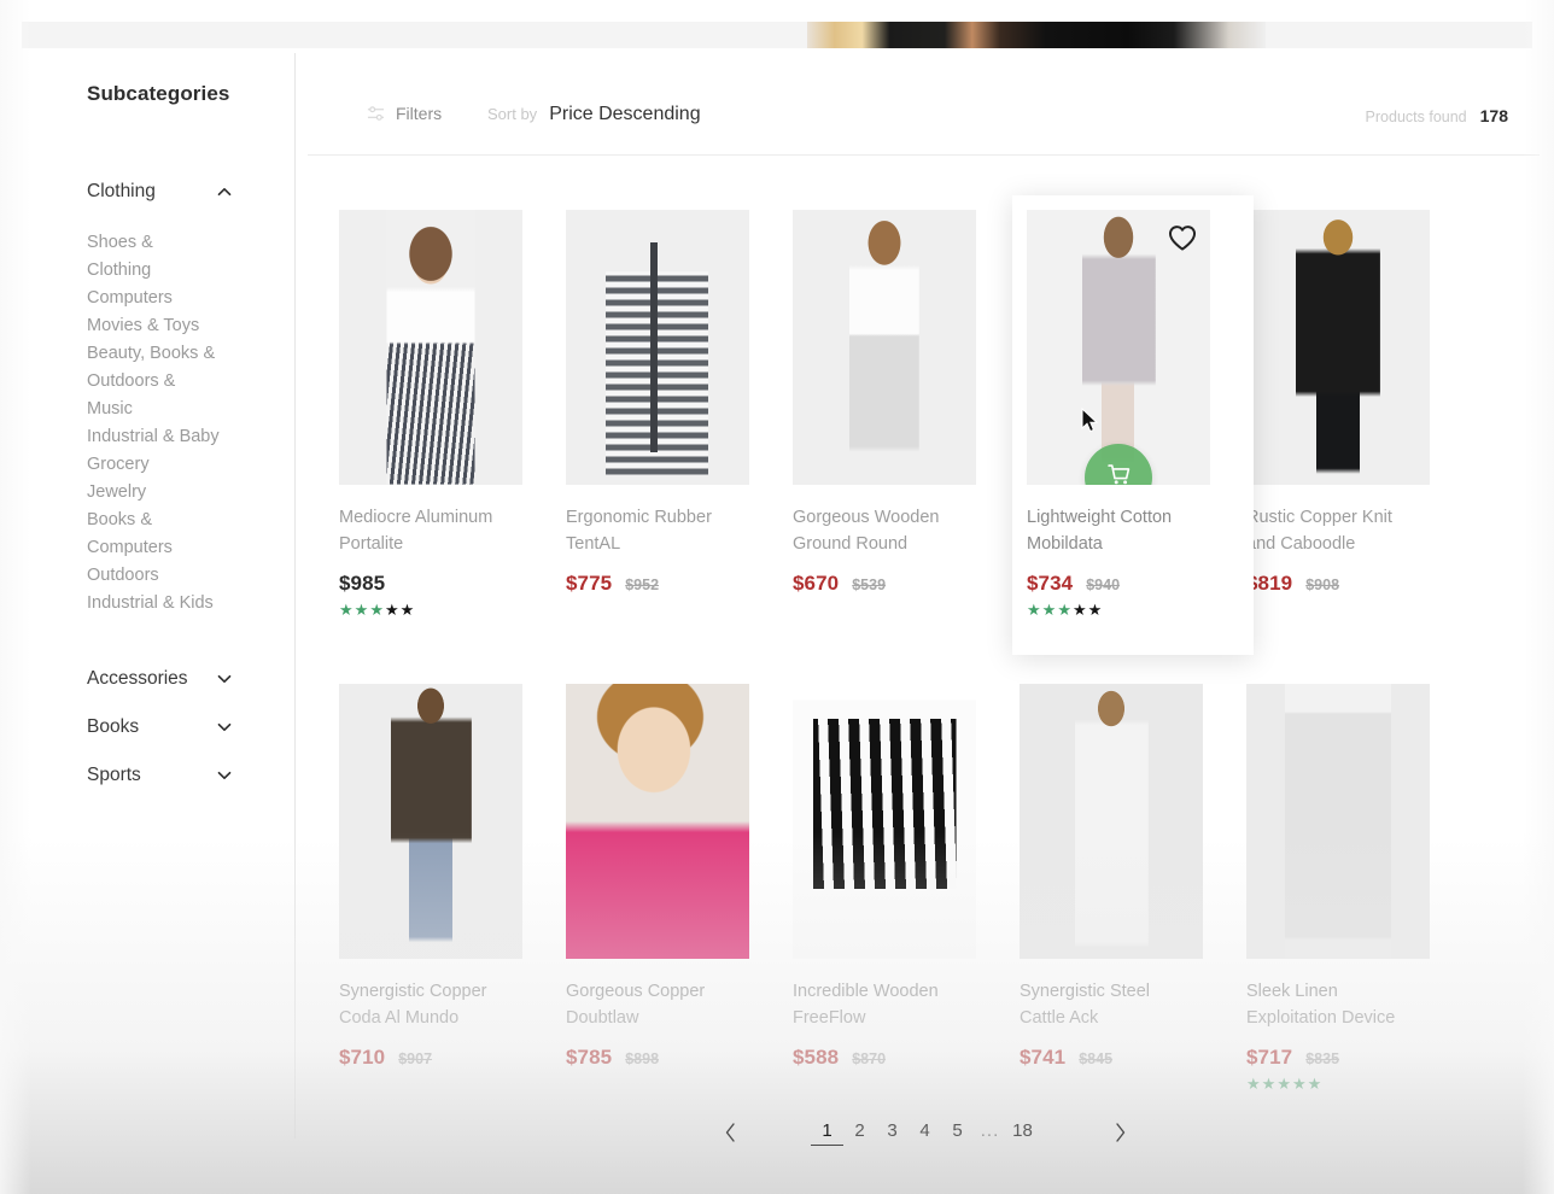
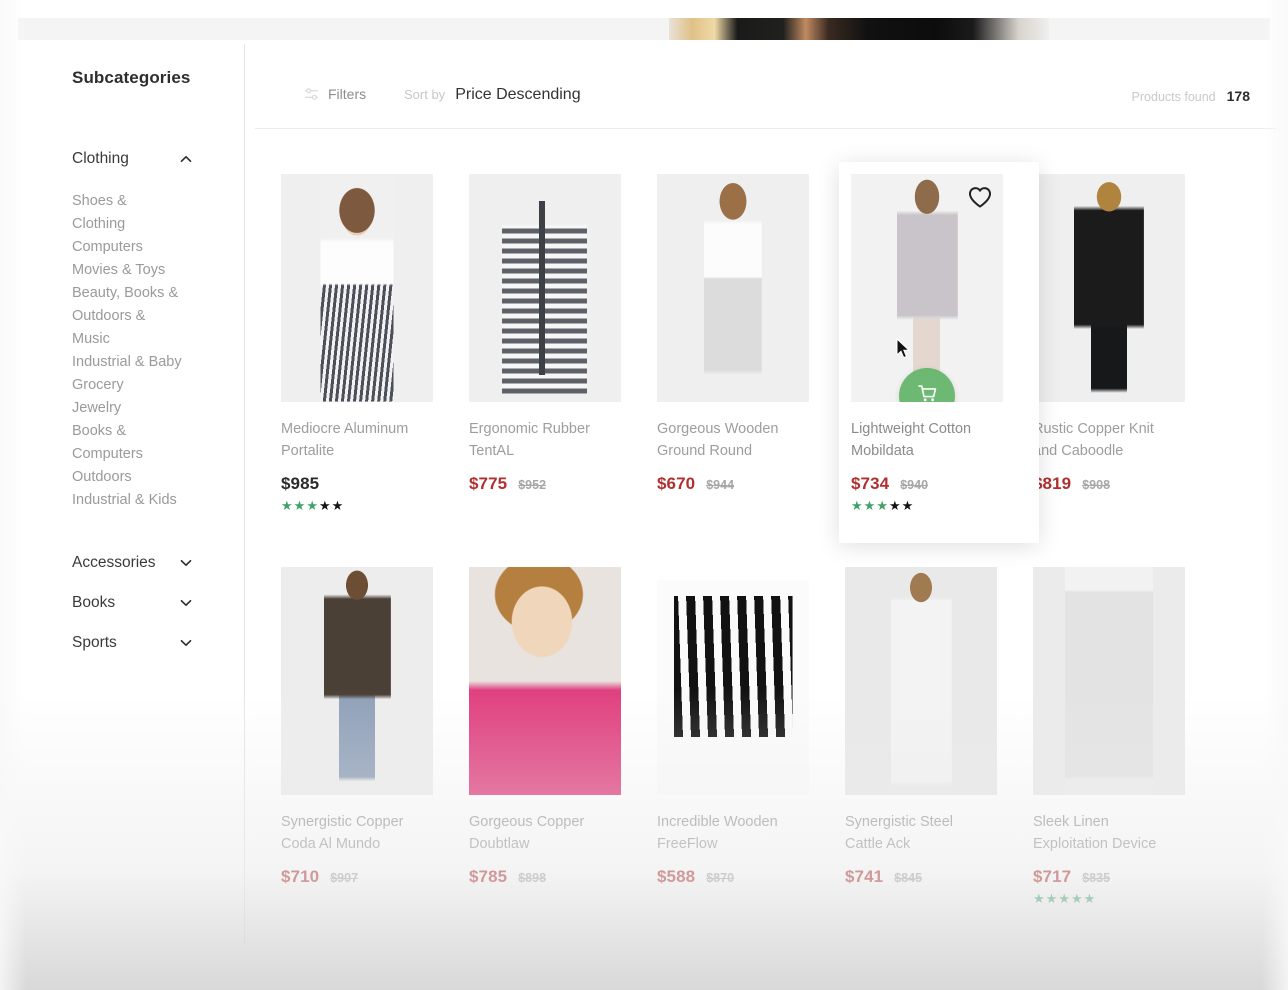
  Subcategories
  Clothing
  Shoes &
  Clothing
  Computers
  Movies & Toys
  Beauty, Books &
  Outdoors &
  Music
  Industrial & Baby
  Grocery
  Jewelry
  Books &
  Computers
  Outdoors
  Industrial & Kids
  Accessories
  Books
  Sports
  Filters
  Sort by
  Price Descending
  Products found
  178
  Mediocre Aluminum Portalite
  $985
  ★★★★★
  Ergonomic Rubber TentAL
  $775
  $952
  Gorgeous Wooden Ground Round
  $670
- $539
+ $944
  Lightweight Cotton Mobildata
  $734
  $940
  ★★★★★
  ustic Copper Knit nd Caboodle
  819
  $908
- 1
- 2
- 3
- 4
- 5
- ...
- 18
